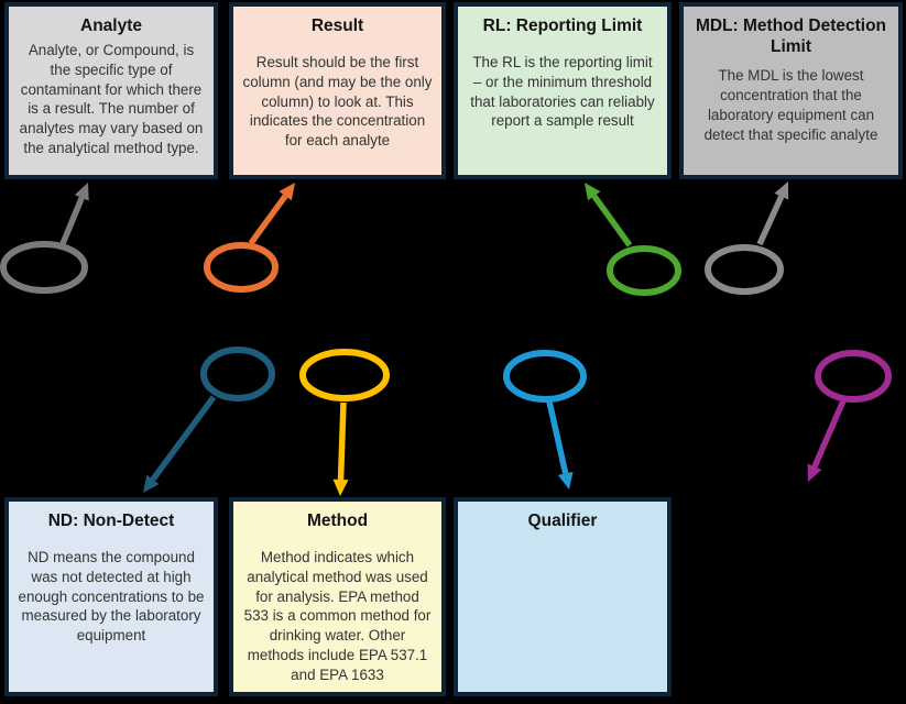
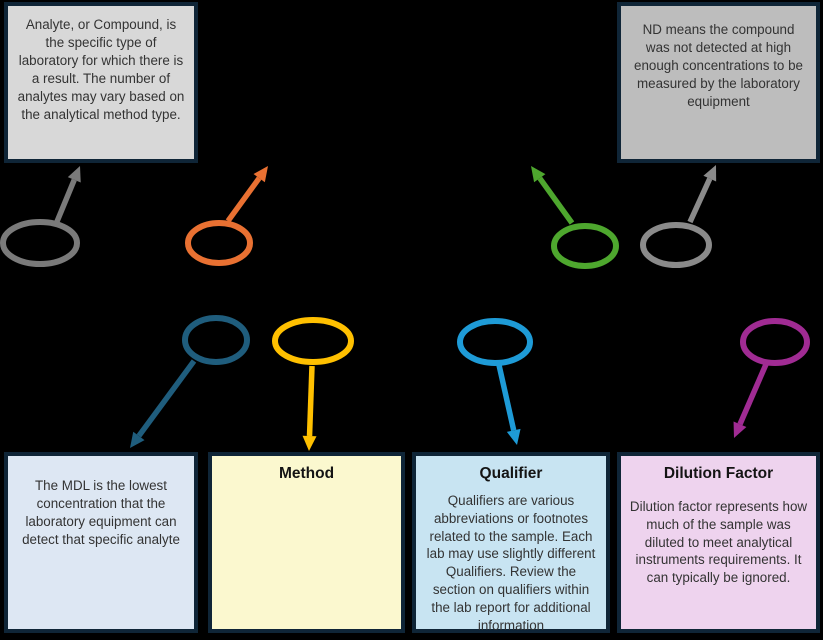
- Analyte
- Analyte, or Compound, is the specific type of contaminant for which there is a result. The number of analytes may vary based on the analytical method type.
+ Analyte, or Compound, is the specific type of laboratory for which there is a result. The number of analytes may vary based on the analytical method type.
- Result
- Result should be the first column (and may be the only column) to look at. This indicates the concentration for each analyte
- RL: Reporting Limit
- The RL is the reporting limit – or the minimum threshold that laboratories can reliably report a sample result
- MDL: Method Detection Limit
- The MDL is the lowest concentration that the laboratory equipment can detect that specific analyte
+ ND means the compound was not detected at high enough concentrations to be measured by the laboratory equipment
- ND: Non-Detect
- ND means the compound was not detected at high enough concentrations to be measured by the laboratory equipment
+ The MDL is the lowest concentration that the laboratory equipment can detect that specific analyte
  Method
- Method indicates which analytical method was used for analysis. EPA method 533 is a common method for drinking water. Other methods include EPA 537.1 and EPA 1633
  Qualifier
+ Qualifiers are various abbreviations or footnotes related to the sample. Each lab may use slightly different Qualifiers. Review the section on qualifiers within the lab report for additional information
+ Dilution Factor
+ Dilution factor represents how much of the sample was diluted to meet analytical instruments requirements. It can typically be ignored.
